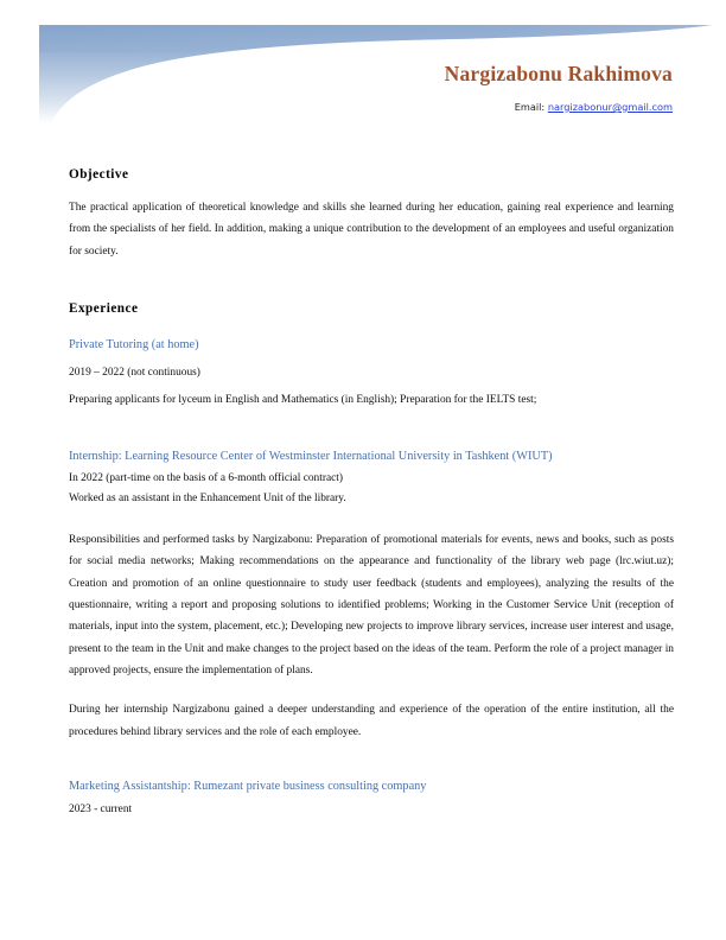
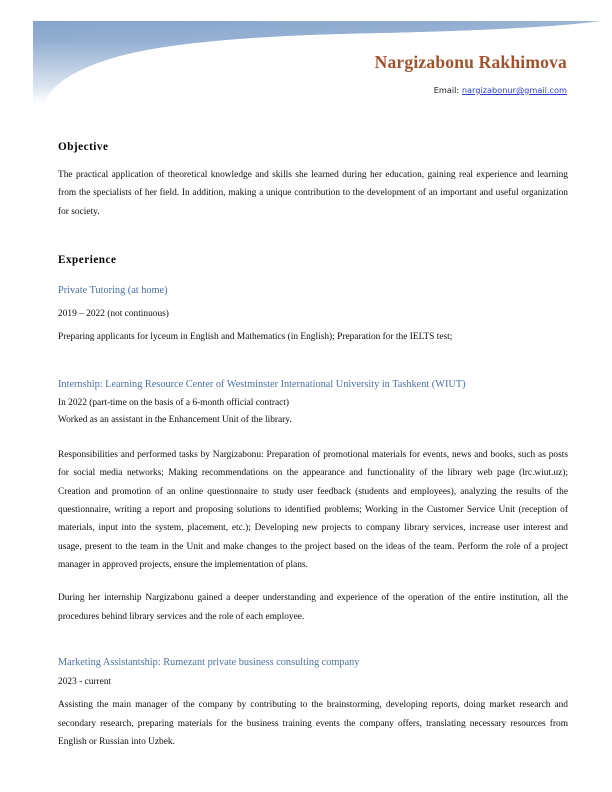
  Nargizabonu Rakhimova
  Email: nargizabonur@gmail.com
  Objective
- The practical application of theoretical knowledge and skills she learned during her education, gaining real experience and learning from the specialists of her field. In addition, making a unique contribution to the development of an employees and useful organization for society.
+ The practical application of theoretical knowledge and skills she learned during her education, gaining real experience and learning from the specialists of her field. In addition, making a unique contribution to the development of an important and useful organization for society.
  Experience
  Private Tutoring (at home)
  2019 – 2022 (not continuous)
  Preparing applicants for lyceum in English and Mathematics (in English); Preparation for the IELTS test;
  Internship: Learning Resource Center of Westminster International University in Tashkent (WIUT)
  In 2022 (part-time on the basis of a 6-month official contract)
  Worked as an assistant in the Enhancement Unit of the library.
- Responsibilities and performed tasks by Nargizabonu: Preparation of promotional materials for events, news and books, such as posts for social media networks; Making recommendations on the appearance and functionality of the library web page (lrc.wiut.uz); Creation and promotion of an online questionnaire to study user feedback (students and employees), analyzing the results of the questionnaire, writing a report and proposing solutions to identified problems; Working in the Customer Service Unit (reception of materials, input into the system, placement, etc.); Developing new projects to improve library services, increase user interest and usage, present to the team in the Unit and make changes to the project based on the ideas of the team. Perform the role of a project manager in approved projects, ensure the implementation of plans.
+ Responsibilities and performed tasks by Nargizabonu: Preparation of promotional materials for events, news and books, such as posts for social media networks; Making recommendations on the appearance and functionality of the library web page (lrc.wiut.uz); Creation and promotion of an online questionnaire to study user feedback (students and employees), analyzing the results of the questionnaire, writing a report and proposing solutions to identified problems; Working in the Customer Service Unit (reception of materials, input into the system, placement, etc.); Developing new projects to company library services, increase user interest and usage, present to the team in the Unit and make changes to the project based on the ideas of the team. Perform the role of a project manager in approved projects, ensure the implementation of plans.
  During her internship Nargizabonu gained a deeper understanding and experience of the operation of the entire institution, all the procedures behind library services and the role of each employee.
  Marketing Assistantship: Rumezant private business consulting company
  2023 - current
+ Assisting the main manager of the company by contributing to the brainstorming, developing reports, doing market research and secondary research, preparing materials for the business training events the company offers, translating necessary resources from English or Russian into Uzbek.
